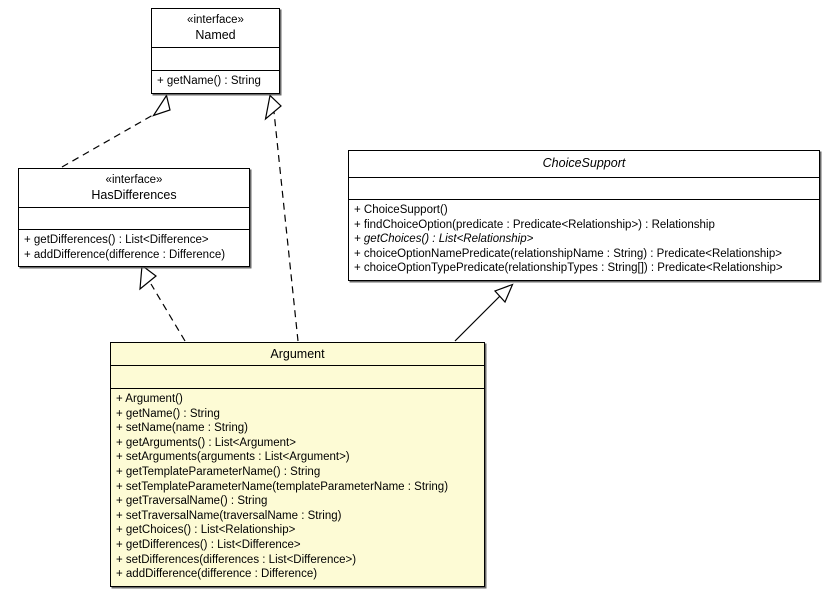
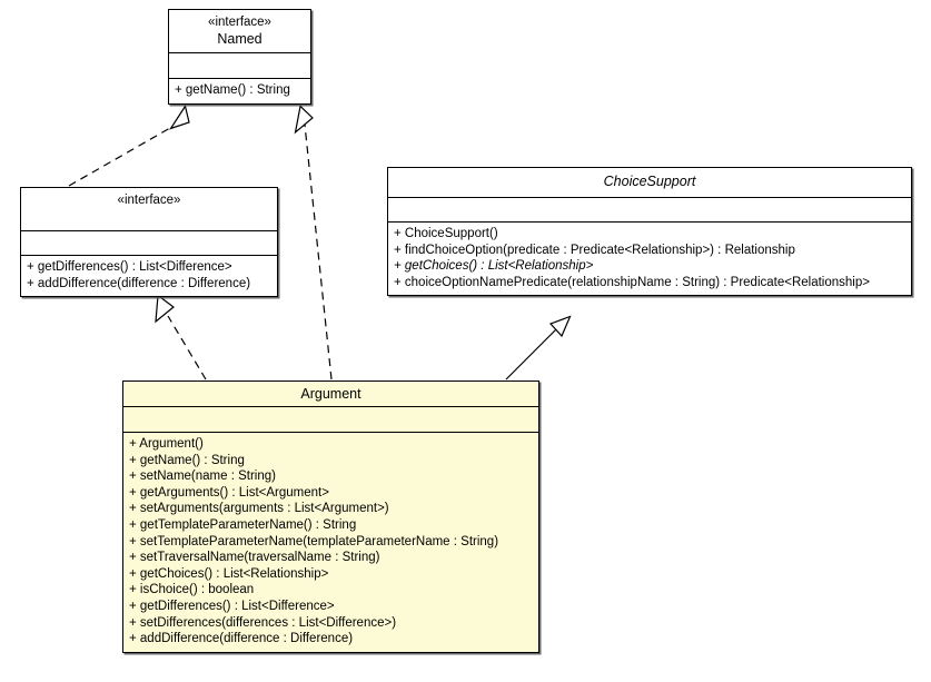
  «interface»
  Named
  + getName() : String
  «interface»
- HasDifferences
  + getDifferences() : List<Difference>
  + addDifference(difference : Difference)
  ChoiceSupport
  + ChoiceSupport()
  + findChoiceOption(predicate : Predicate<Relationship>) : Relationship
  + getChoices() : List<Relationship>
  + choiceOptionNamePredicate(relationshipName : String) : Predicate<Relationship>
- + choiceOptionTypePredicate(relationshipTypes : String[]) : Predicate<Relationship>
  Argument
  + Argument()
  + getName() : String
  + setName(name : String)
  + getArguments() : List<Argument>
  + setArguments(arguments : List<Argument>)
  + getTemplateParameterName() : String
  + setTemplateParameterName(templateParameterName : String)
- + getTraversalName() : String
  + setTraversalName(traversalName : String)
  + getChoices() : List<Relationship>
+ + isChoice() : boolean
  + getDifferences() : List<Difference>
  + setDifferences(differences : List<Difference>)
  + addDifference(difference : Difference)
